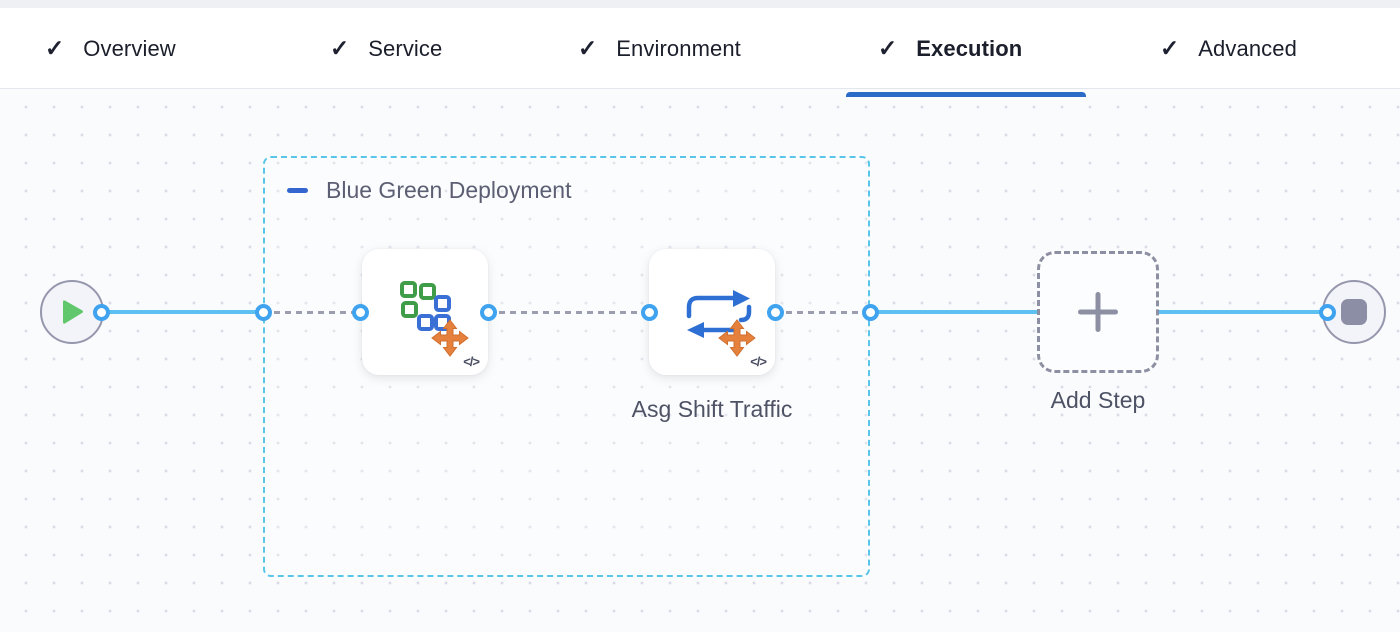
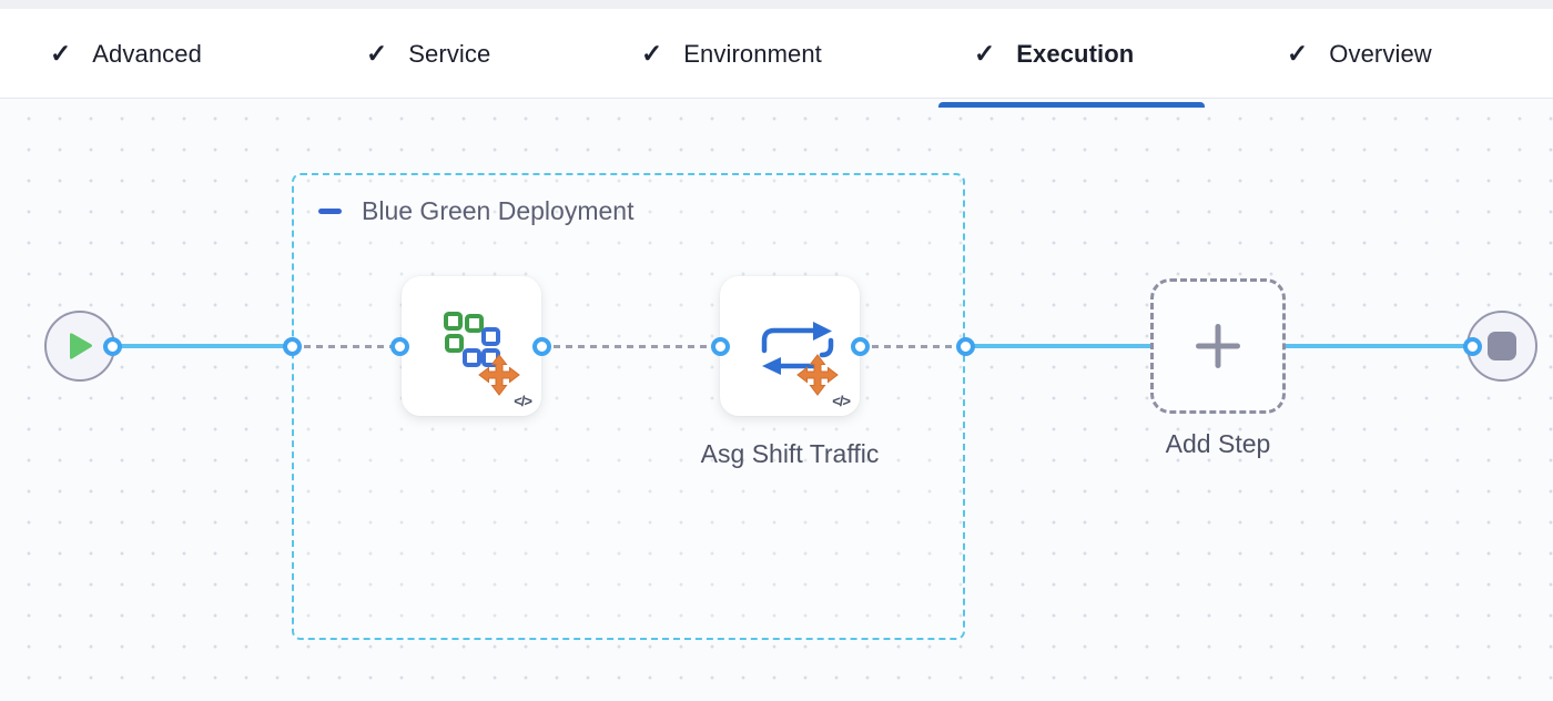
  ✓
- Overview
+ Advanced
  ✓
  Service
  ✓
  Environment
  ✓
  Execution
  ✓
- Advanced
+ Overview
  Blue Green Deployment
  </>
  </>
  Asg Shift Traffic
  Add Step
